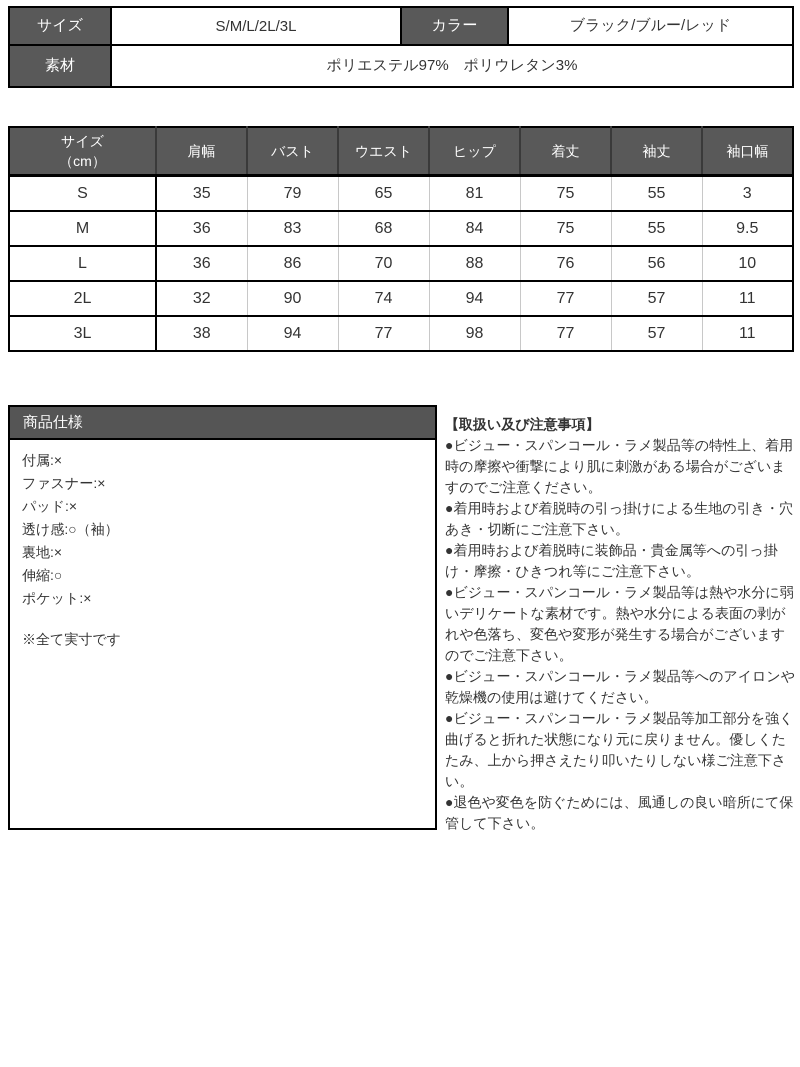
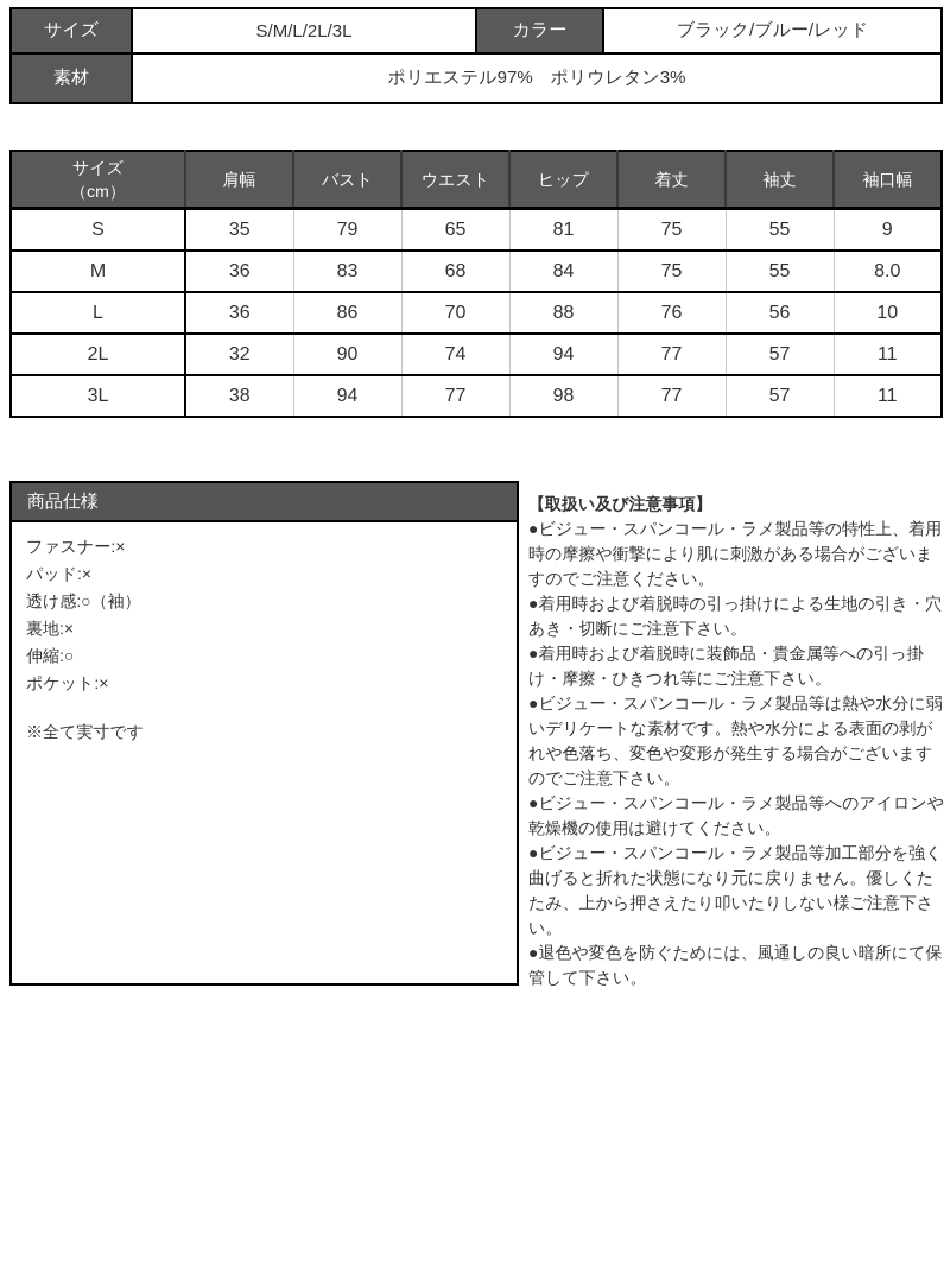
  サイズ	S/M/L/2L/3L	カラー	ブラック/ブルー/レッド
  素材	ポリエステル97% ポリウレタン3%
  サイズ （cm）	肩幅	バスト	ウエスト	ヒップ	着丈	袖丈	袖口幅
- S	35	79	65	81	75	55	3
+ S	35	79	65	81	75	55	9
- M	36	83	68	84	75	55	9.5
+ M	36	83	68	84	75	55	8.0
  L	36	86	70	88	76	56	10
  2L	32	90	74	94	77	57	11
  3L	38	94	77	98	77	57	11
  商品仕様
- 付属:×
  ファスナー:×
  パッド:×
  透け感:○（袖）
  裏地:×
  伸縮:○
  ポケット:×
  ※全て実寸です
  【取扱い及び注意事項】
  ●ビジュー・スパンコール・ラメ製品等の特性上、着用時の摩擦や衝撃により肌に刺激がある場合がございますのでご注意ください。
  ●着用時および着脱時の引っ掛けによる生地の引き・穴あき・切断にご注意下さい。
  ●着用時および着脱時に装飾品・貴金属等への引っ掛け・摩擦・ひきつれ等にご注意下さい。
  ●ビジュー・スパンコール・ラメ製品等は熱や水分に弱いデリケートな素材です。熱や水分による表面の剥がれや色落ち、変色や変形が発生する場合がございますのでご注意下さい。
  ●ビジュー・スパンコール・ラメ製品等へのアイロンや乾燥機の使用は避けてください。
  ●ビジュー・スパンコール・ラメ製品等加工部分を強く曲げると折れた状態になり元に戻りません。優しくたたみ、上から押さえたり叩いたりしない様ご注意下さい。
  ●退色や変色を防ぐためには、風通しの良い暗所にて保管して下さい。
